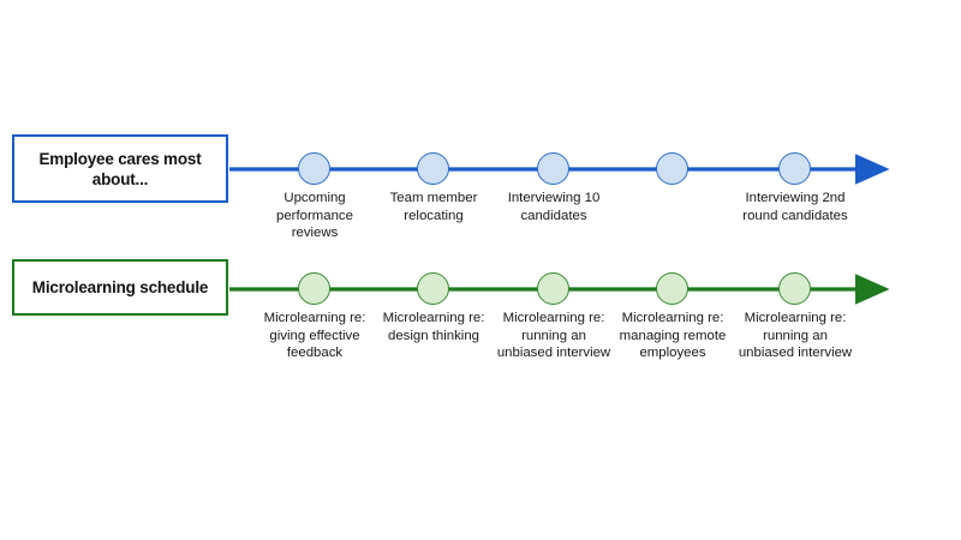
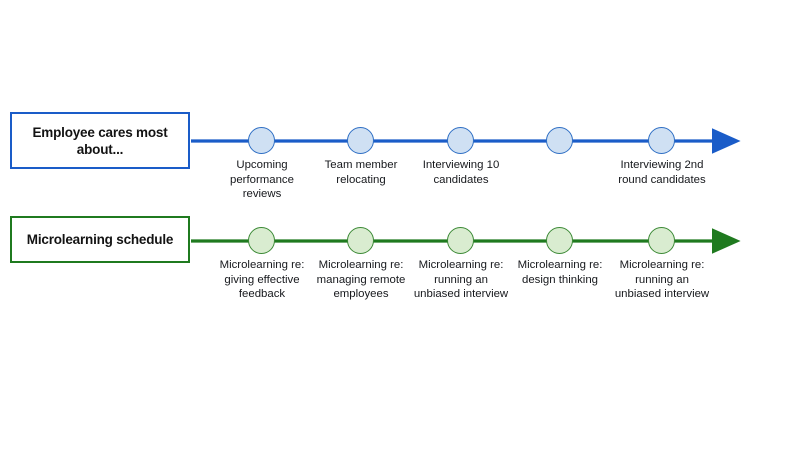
  Employee cares most about...
  Upcoming performance reviews
  Team member relocating
  Interviewing 10 candidates
  Interviewing 2nd round candidates
  Microlearning schedule
  Microlearning re: giving effective feedback
- Microlearning re: design thinking
+ Microlearning re: managing remote employees
  Microlearning re: running an unbiased interview
- Microlearning re: managing remote employees
+ Microlearning re: design thinking
  Microlearning re: running an unbiased interview
